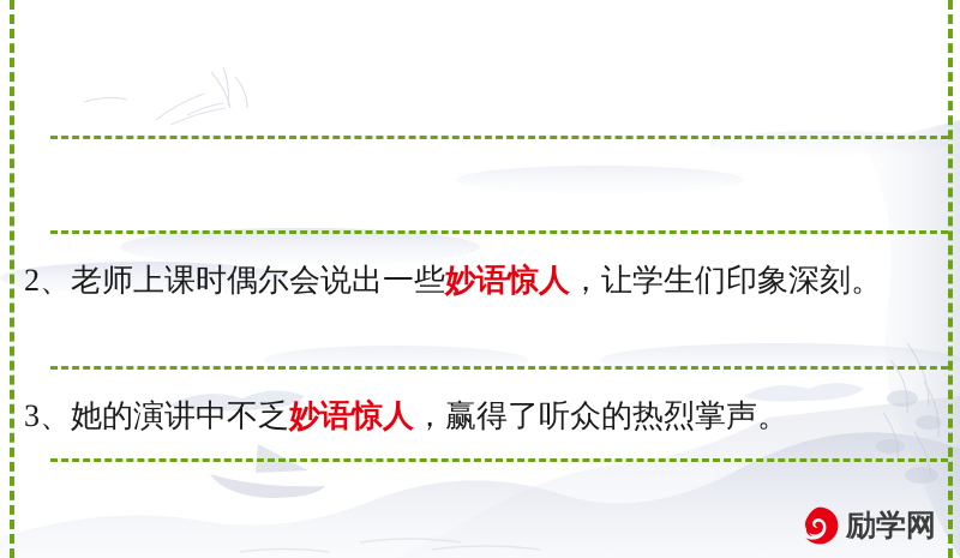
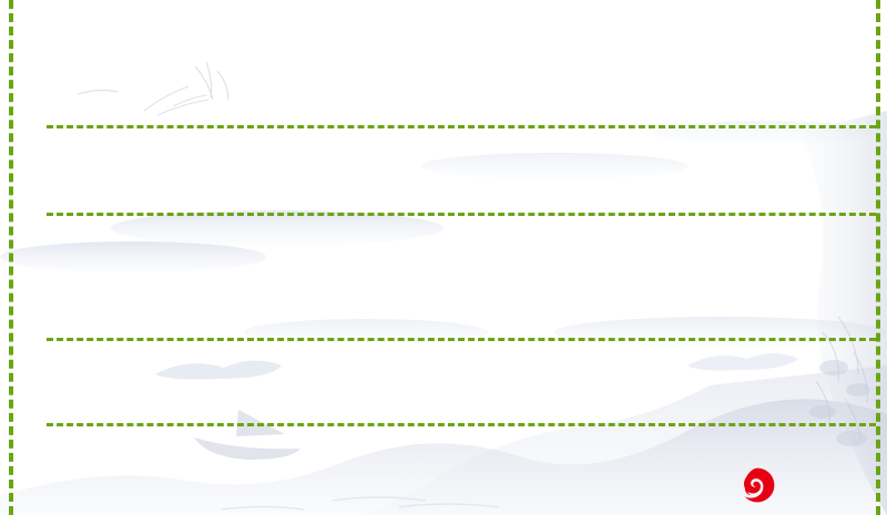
- 2、老师上课时偶尔会说出一些妙语惊人，让学生们印象深刻。
- 3、她的演讲中不乏妙语惊人，赢得了听众的热烈掌声。
- 励学网
